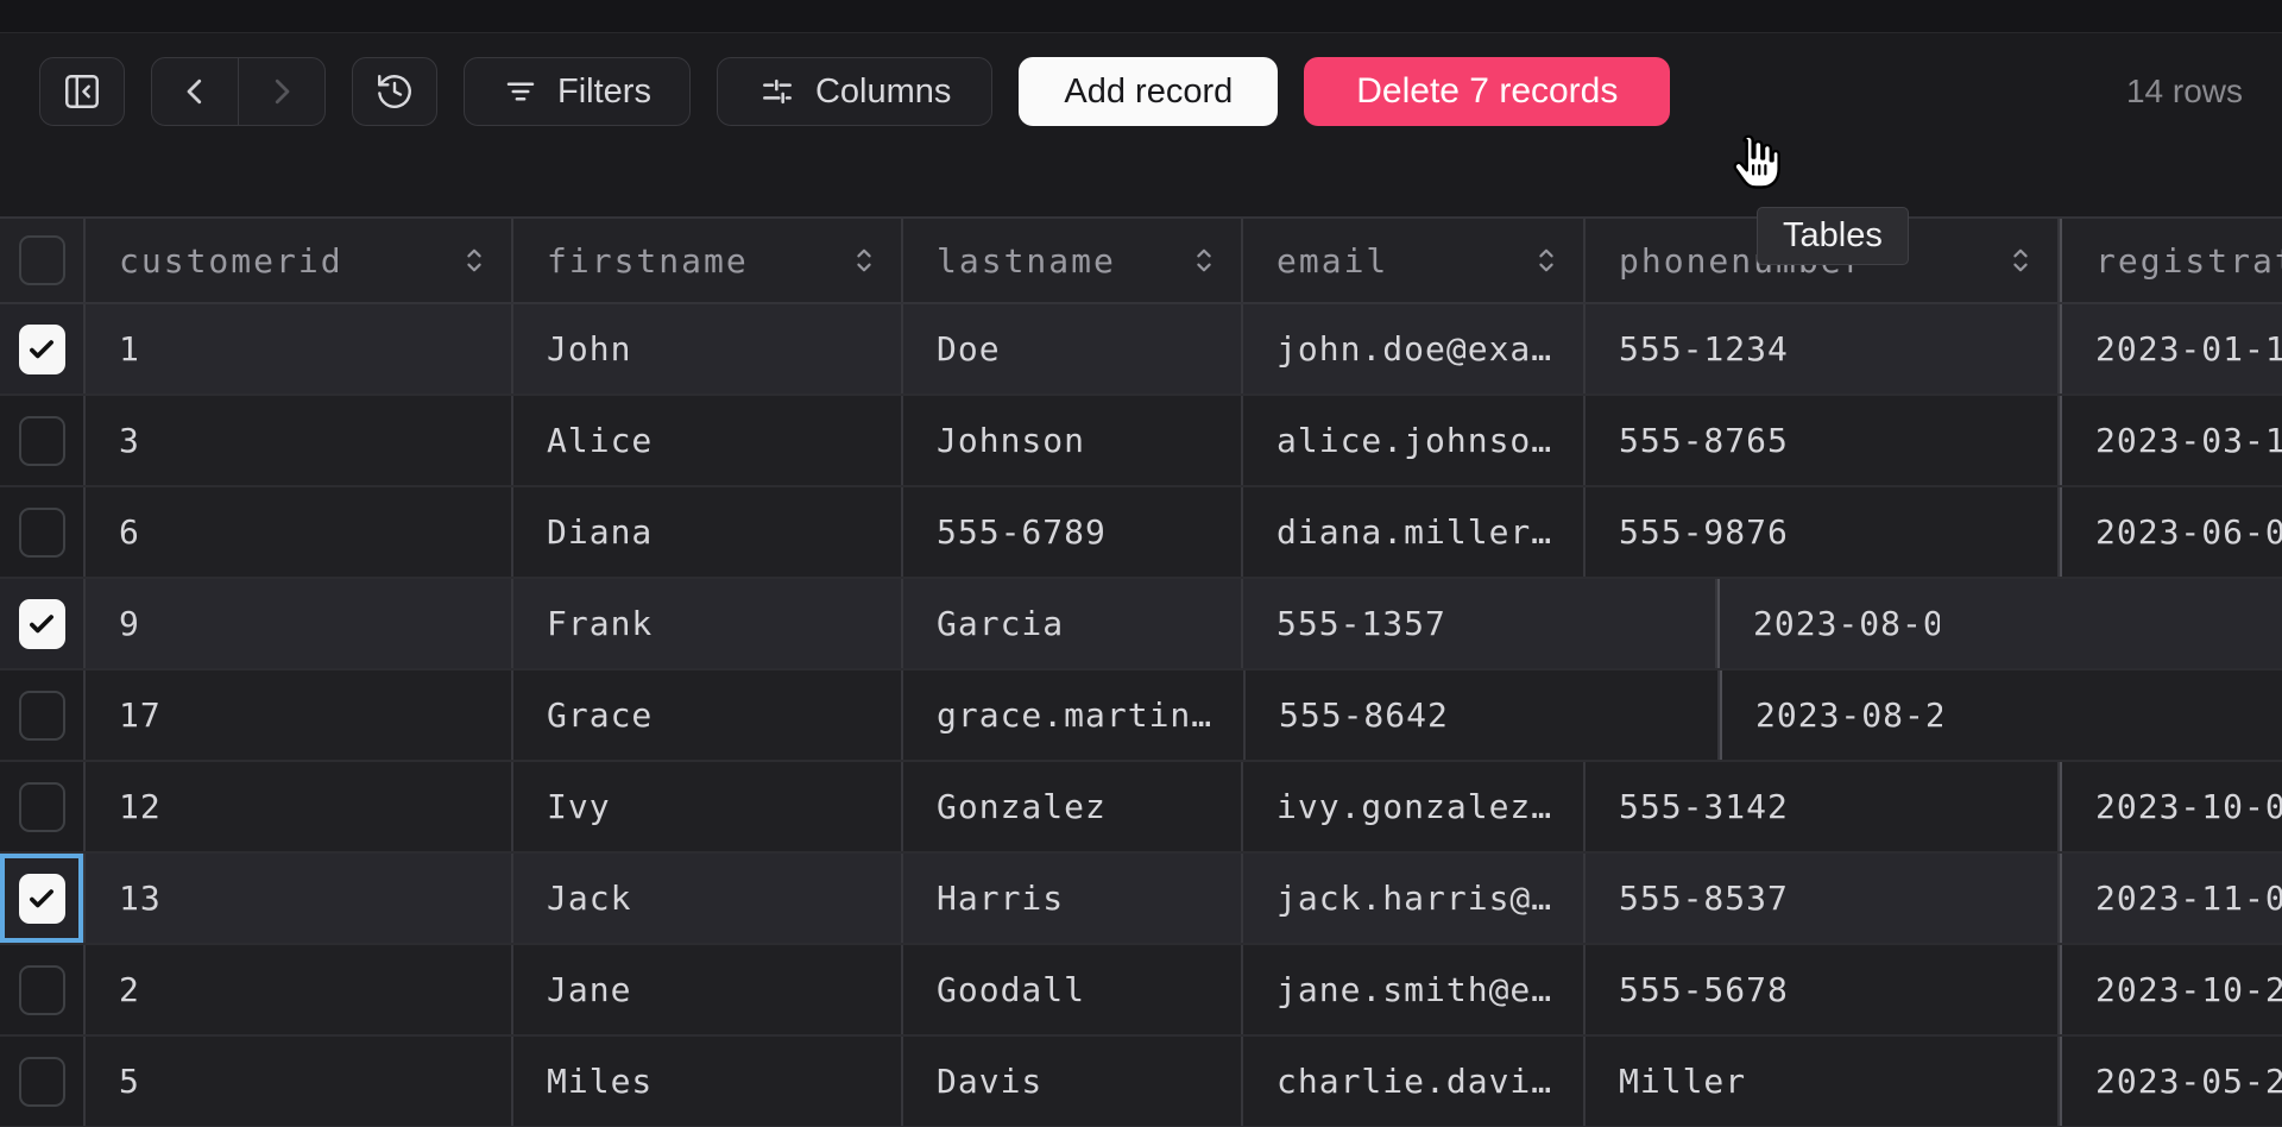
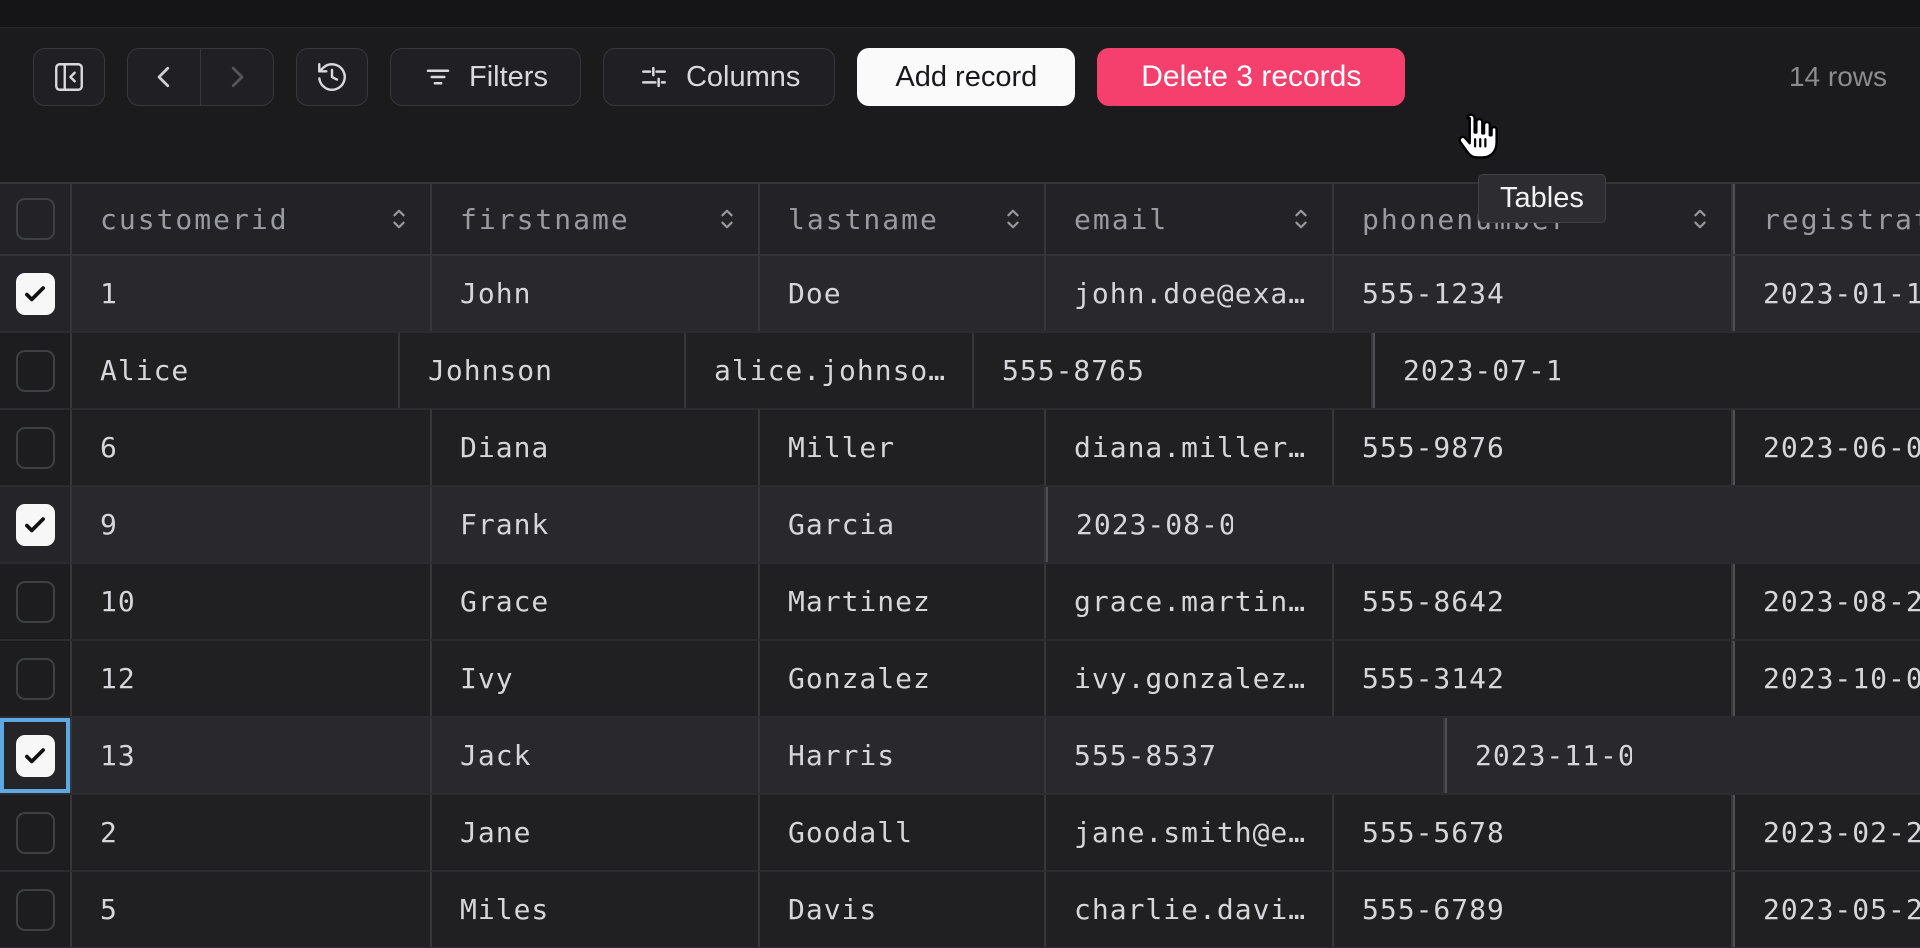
  Filters
  Columns
  Add record
- Delete 7 records
+ Delete 3 records
  14 rows
  customerid
  firstname
  lastname
  email
  registra
  1
  John
  Doe
  john.doe@exa…
  555-1234
  2023-01-1
- 3
  Alice
  Johnson
  alice.johnso…
  555-8765
- 2023-03-1
+ 2023-07-1
  6
  Diana
- 555-6789
+ Miller
  diana.miller…
  555-9876
  2023-06-0
  9
  Frank
  Garcia
- 555-1357
  2023-08-0
- 17
+ 10
  Grace
+ Martinez
  grace.martin…
  555-8642
  2023-08-2
  12
  Ivy
  Gonzalez
  ivy.gonzalez…
  555-3142
  2023-10-0
  13
  Jack
  Harris
- jack.harris@…
  555-8537
  2023-11-0
  2
  Jane
  Goodall
  jane.smith@e…
  555-5678
- 2023-10-2
+ 2023-02-2
  5
  Miles
  Davis
  charlie.davi…
- Miller
+ 555-6789
  2023-05-2
  Tables
